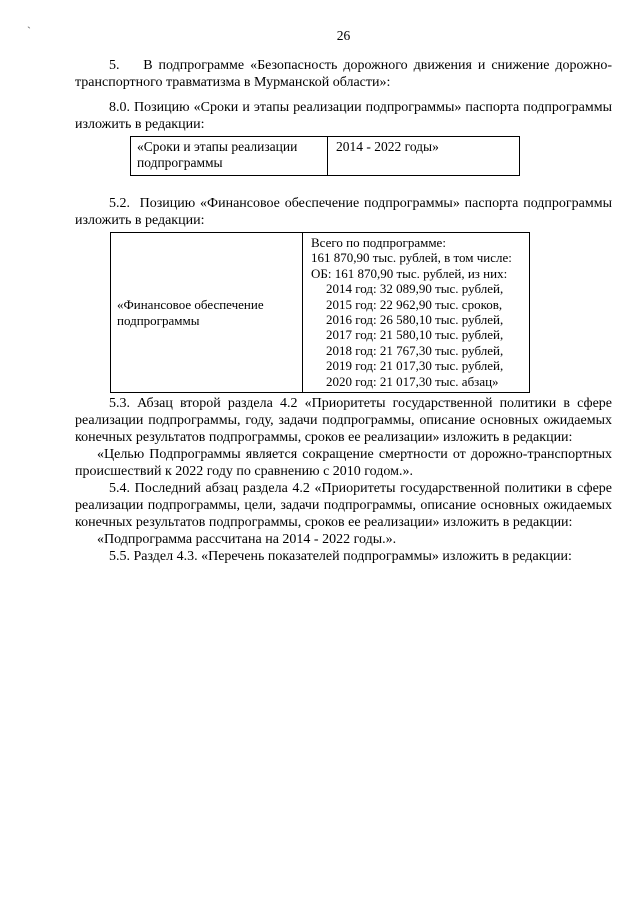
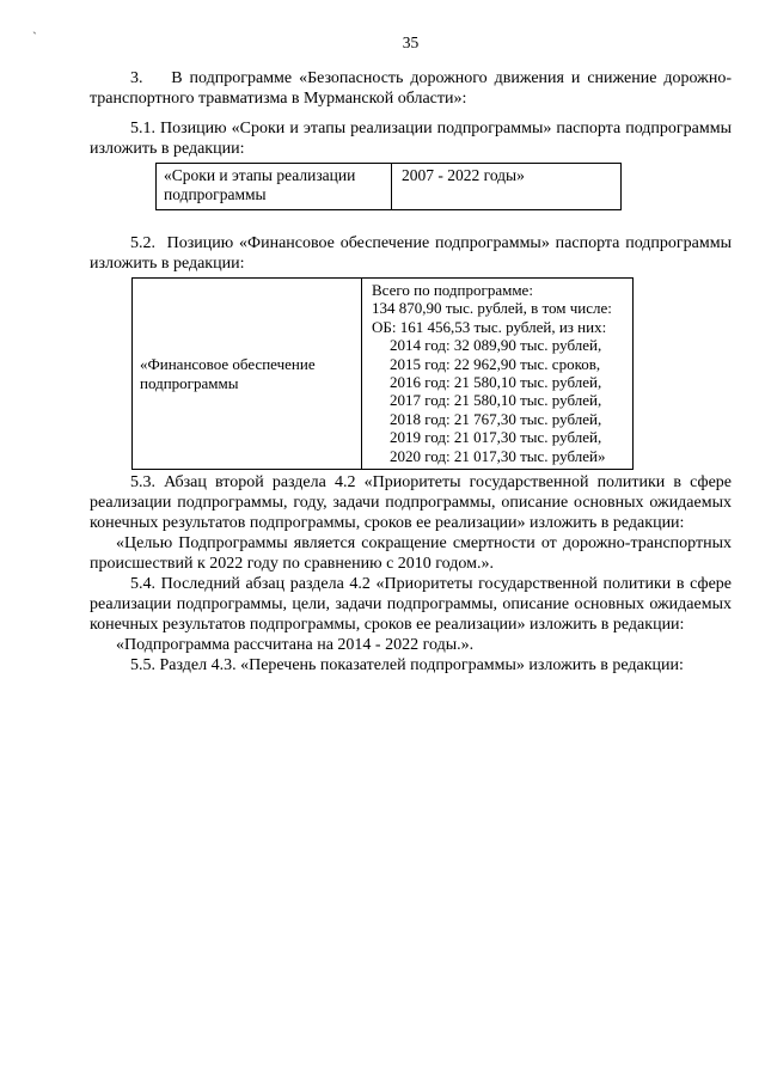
  `
- 26
+ 35
- 5. В подпрограмме «Безопасность дорожного движения и снижение дорожно-транспортного травматизма в Мурманской области»:
+ 3. В подпрограмме «Безопасность дорожного движения и снижение дорожно-транспортного травматизма в Мурманской области»:
- 8.0. Позицию «Сроки и этапы реализации подпрограммы» паспорта подпрограммы изложить в редакции:
+ 5.1. Позицию «Сроки и этапы реализации подпрограммы» паспорта подпрограммы изложить в редакции:
  «Сроки и этапы реализации подпрограммы
- 2014 - 2022 годы»
+ 2007 - 2022 годы»
  5.2. Позицию «Финансовое обеспечение подпрограммы» паспорта подпрограммы изложить в редакции:
  «Финансовое обеспечение подпрограммы
  Всего по подпрограмме:
- 161 870,90 тыс. рублей, в том числе:
+ 134 870,90 тыс. рублей, в том числе:
- ОБ: 161 870,90 тыс. рублей, из них:
+ ОБ: 161 456,53 тыс. рублей, из них:
  2014 год: 32 089,90 тыс. рублей,
  2015 год: 22 962,90 тыс. сроков,
- 2016 год: 26 580,10 тыс. рублей,
+ 2016 год: 21 580,10 тыс. рублей,
  2017 год: 21 580,10 тыс. рублей,
  2018 год: 21 767,30 тыс. рублей,
  2019 год: 21 017,30 тыс. рублей,
- 2020 год: 21 017,30 тыс. абзац»
+ 2020 год: 21 017,30 тыс. рублей»
  5.3. Абзац второй раздела 4.2 «Приоритеты государственной политики в сфере реализации подпрограммы, году, задачи подпрограммы, описание основных ожидаемых конечных результатов подпрограммы, сроков ее реализации» изложить в редакции:
  «Целью Подпрограммы является сокращение смертности от дорожно-транспортных происшествий к 2022 году по сравнению с 2010 годом.».
  5.4. Последний абзац раздела 4.2 «Приоритеты государственной политики в сфере реализации подпрограммы, цели, задачи подпрограммы, описание основных ожидаемых конечных результатов подпрограммы, сроков ее реализации» изложить в редакции:
  «Подпрограмма рассчитана на 2014 - 2022 годы.».
  5.5. Раздел 4.3. «Перечень показателей подпрограммы» изложить в редакции:
